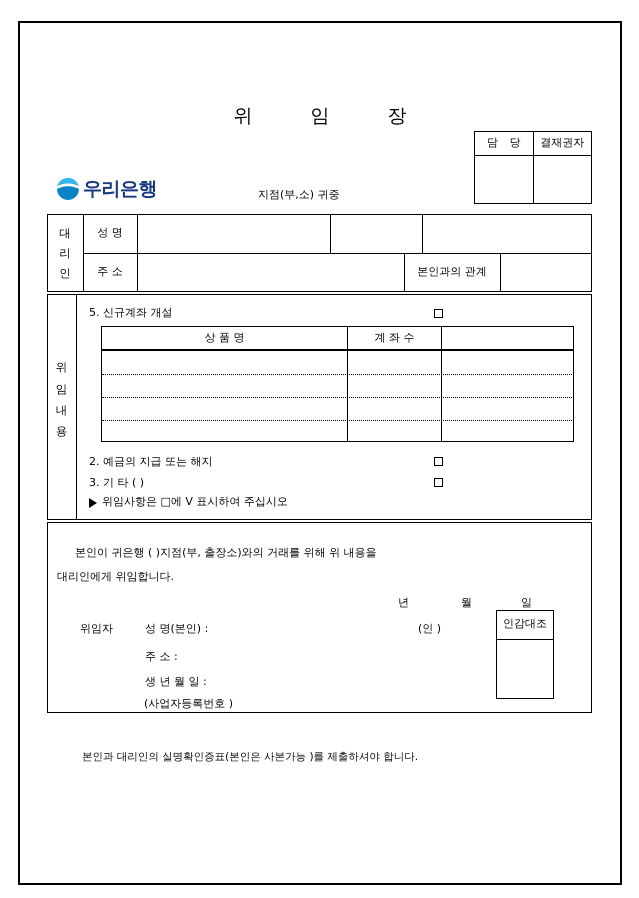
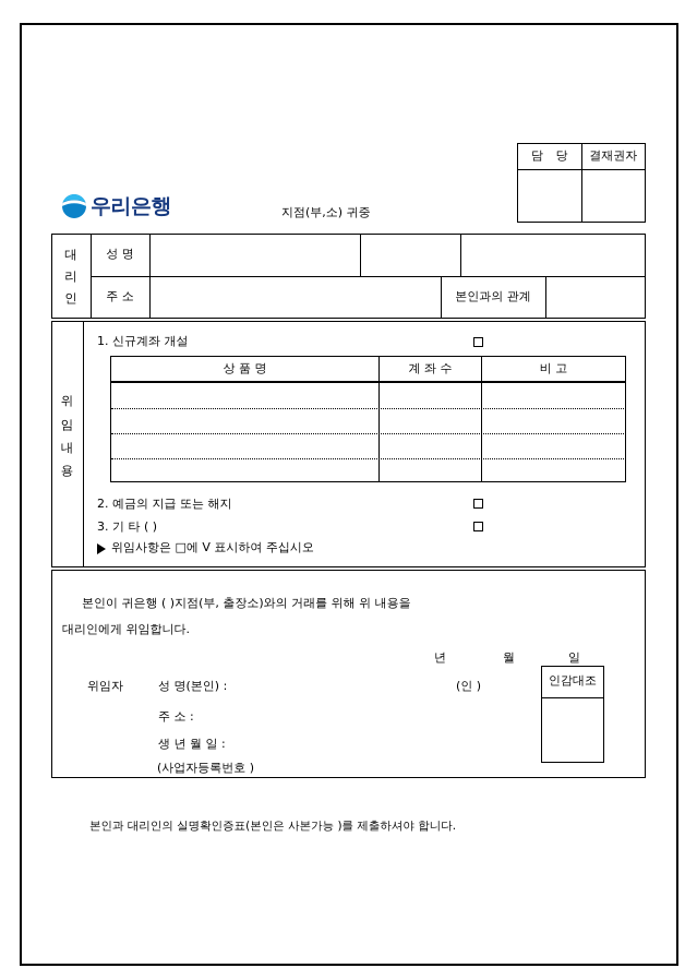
- 위 임 장
  담 당
  결재권자
  우리은행
  지점(부,소) 귀중
  대
  리
  인
  성 명
  주 소
  본인과의 관계
  위
  임
  내
  용
- 5. 신규계좌 개설
+ 1. 신규계좌 개설
  상 품 명
  계 좌 수
+ 비 고
  2. 예금의 지급 또는 해지
  3. 기 타 ( )
  위임사항은 □에 V 표시하여 주십시오
  본인이 귀은행 ( )지점(부, 출장소)와의 거래를 위해 위 내용을
  대리인에게 위임합니다.
  년
  월
  일
  위임자
  성 명(본인) :
  (인 )
  주 소 :
  생 년 월 일 :
  (사업자등록번호 )
  인감대조
  본인과 대리인의 실명확인증표(본인은 사본가능 )를 제출하셔야 합니다.
